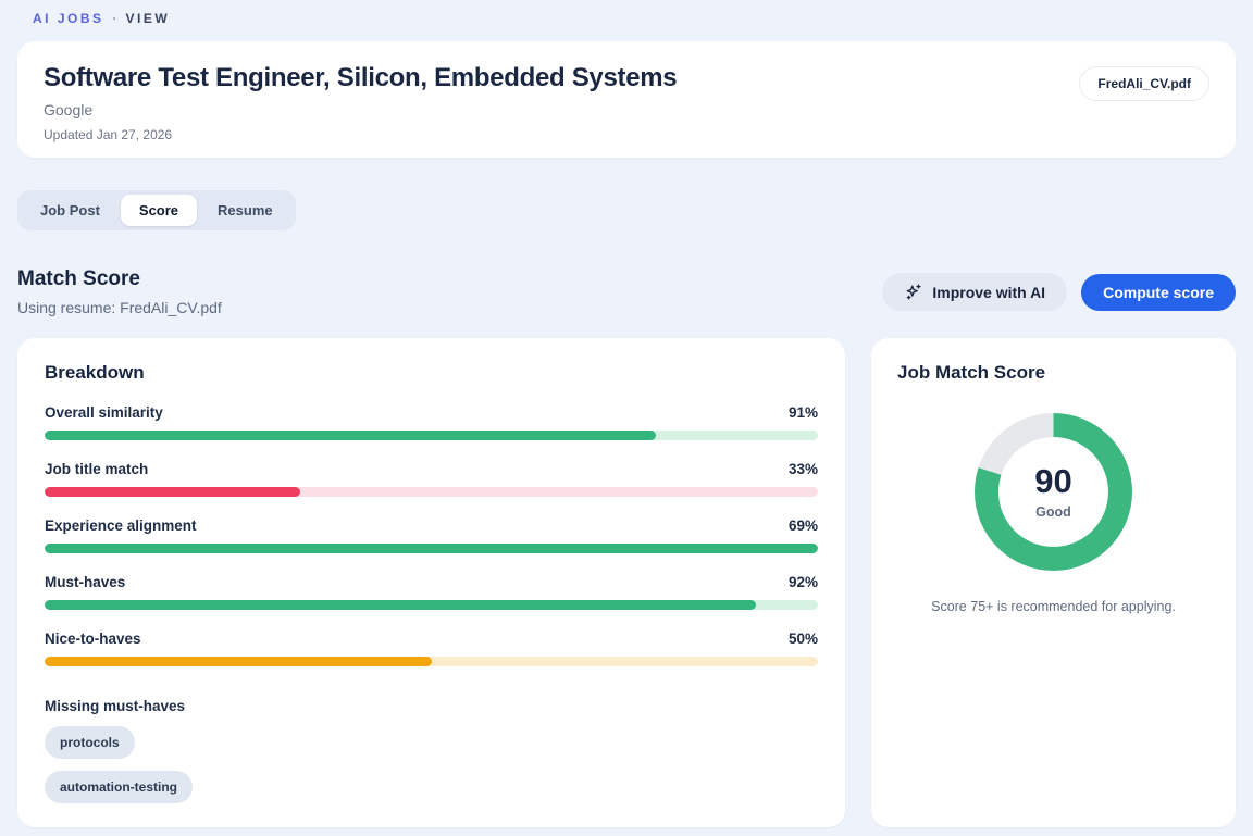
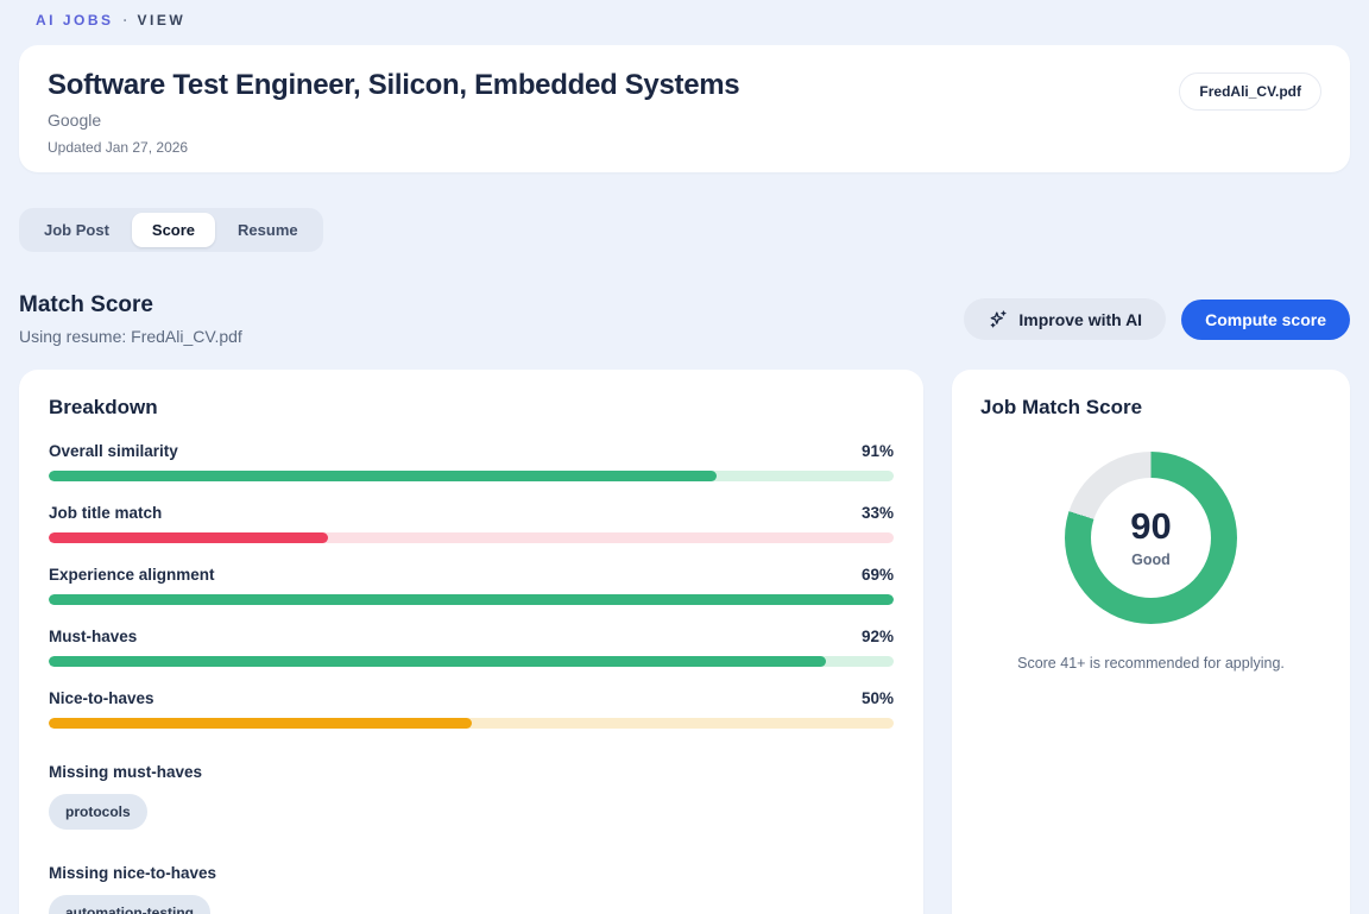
  AI JOBS
  ·
  VIEW
  Software Test Engineer, Silicon, Embedded Systems
  Google
  Updated Jan 27, 2026
  FredAli_CV.pdf
  Job Post
  Score
  Resume
  Match Score
  Using resume: FredAli_CV.pdf
  Improve with AI
  Compute score
  Breakdown
  Overall similarity
  91%
  Job title match
  33%
  Experience alignment
  69%
  Must-haves
  92%
  Nice-to-haves
  50%
  Missing must-haves
  protocols
+ Missing nice-to-haves
  automation-testing
  Job Match Score
  90
  Good
- Score 75+ is recommended for applying.
+ Score 41+ is recommended for applying.
